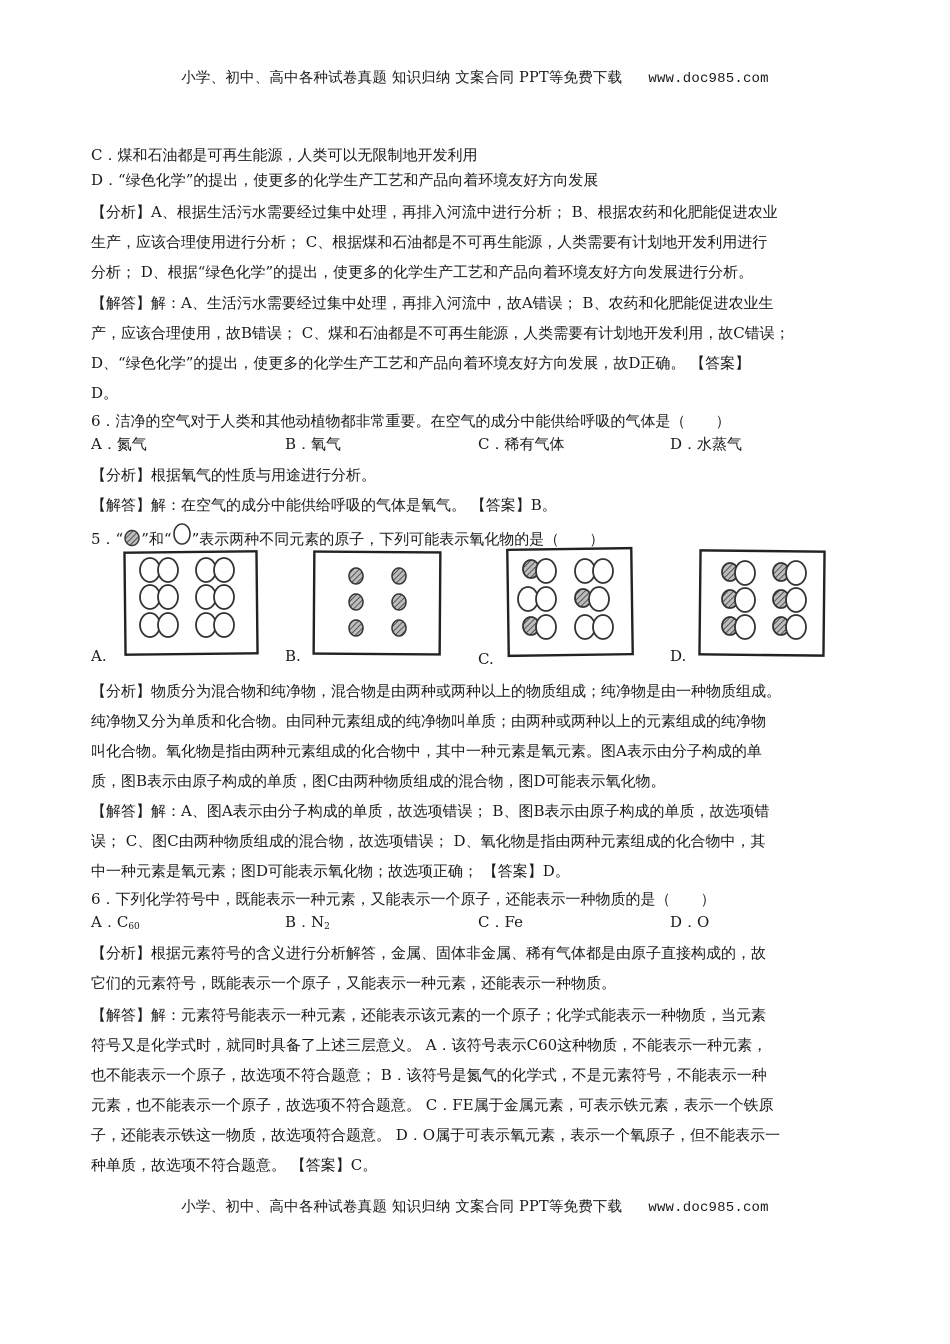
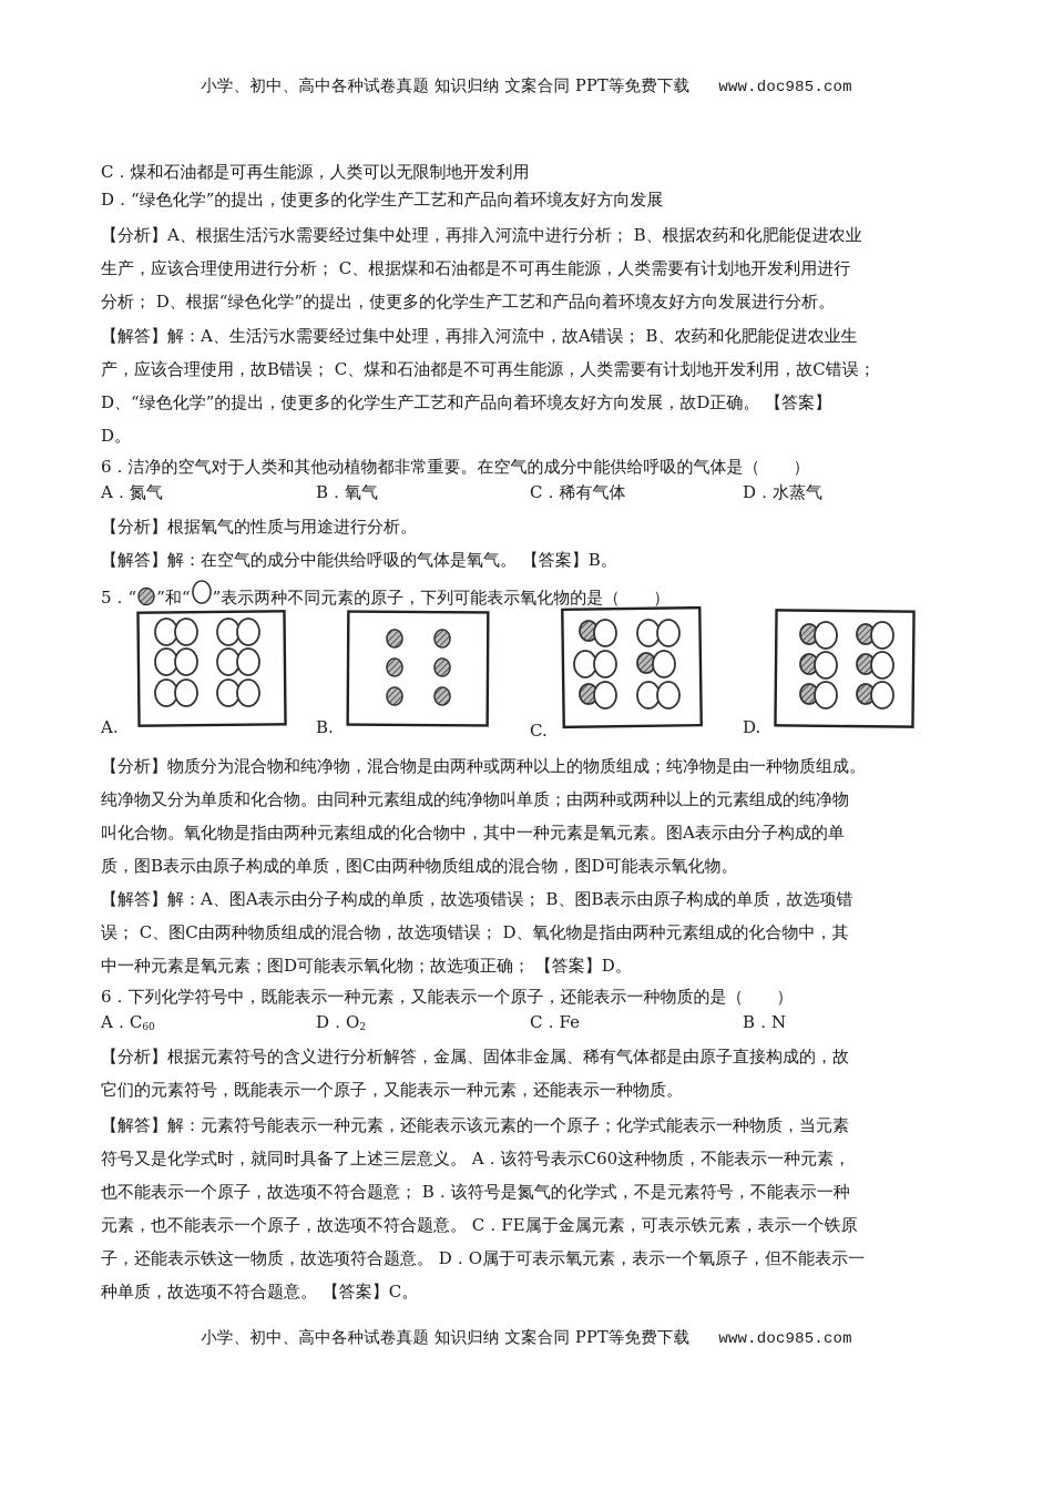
  小学、初中、高中各种试卷真题 知识归纳 文案合同 PPT等免费下载 www.doc985.com
  C．煤和石油都是可再生能源，人类可以无限制地开发利用
  D．“绿色化学”的提出，使更多的化学生产工艺和产品向着环境友好方向发展
  【分析】A、根据生活污水需要经过集中处理，再排入河流中进行分析； B、根据农药和化肥能促进农业
  生产，应该合理使用进行分析； C、根据煤和石油都是不可再生能源，人类需要有计划地开发利用进行
  分析； D、根据“绿色化学”的提出，使更多的化学生产工艺和产品向着环境友好方向发展进行分析。
  【解答】解：A、生活污水需要经过集中处理，再排入河流中，故A错误； B、农药和化肥能促进农业生
  产，应该合理使用，故B错误； C、煤和石油都是不可再生能源，人类需要有计划地开发利用，故C错误；
  D、“绿色化学”的提出，使更多的化学生产工艺和产品向着环境友好方向发展，故D正确。 【答案】
  D。
  6．洁净的空气对于人类和其他动植物都非常重要。在空气的成分中能供给呼吸的气体是（ ）
  A．氮气
  B．氧气
  C．稀有气体
  D．水蒸气
  【分析】根据氧气的性质与用途进行分析。
  【解答】解：在空气的成分中能供给呼吸的气体是氧气。 【答案】B。
  5．“ ”和“ ”表示两种不同元素的原子，下列可能表示氧化物的是（ ）
  A.
  B.
  C.
  D.
  【分析】物质分为混合物和纯净物，混合物是由两种或两种以上的物质组成；纯净物是由一种物质组成。
  纯净物又分为单质和化合物。由同种元素组成的纯净物叫单质；由两种或两种以上的元素组成的纯净物
  叫化合物。氧化物是指由两种元素组成的化合物中，其中一种元素是氧元素。图A表示由分子构成的单
  质，图B表示由原子构成的单质，图C由两种物质组成的混合物，图D可能表示氧化物。
  【解答】解：A、图A表示由分子构成的单质，故选项错误； B、图B表示由原子构成的单质，故选项错
  误； C、图C由两种物质组成的混合物，故选项错误； D、氧化物是指由两种元素组成的化合物中，其
  中一种元素是氧元素；图D可能表示氧化物；故选项正确； 【答案】D。
  6．下列化学符号中，既能表示一种元素，又能表示一个原子，还能表示一种物质的是（ ）
  A．C60
- B．N2
+ D．O2
  C．Fe
- D．O
+ B．N
  【分析】根据元素符号的含义进行分析解答，金属、固体非金属、稀有气体都是由原子直接构成的，故
  它们的元素符号，既能表示一个原子，又能表示一种元素，还能表示一种物质。
  【解答】解：元素符号能表示一种元素，还能表示该元素的一个原子；化学式能表示一种物质，当元素
  符号又是化学式时，就同时具备了上述三层意义。 A．该符号表示C60这种物质，不能表示一种元素，
  也不能表示一个原子，故选项不符合题意； B．该符号是氮气的化学式，不是元素符号，不能表示一种
  元素，也不能表示一个原子，故选项不符合题意。 C．FE属于金属元素，可表示铁元素，表示一个铁原
  子，还能表示铁这一物质，故选项符合题意。 D．O属于可表示氧元素，表示一个氧原子，但不能表示一
  种单质，故选项不符合题意。 【答案】C。
  小学、初中、高中各种试卷真题 知识归纳 文案合同 PPT等免费下载 www.doc985.com
